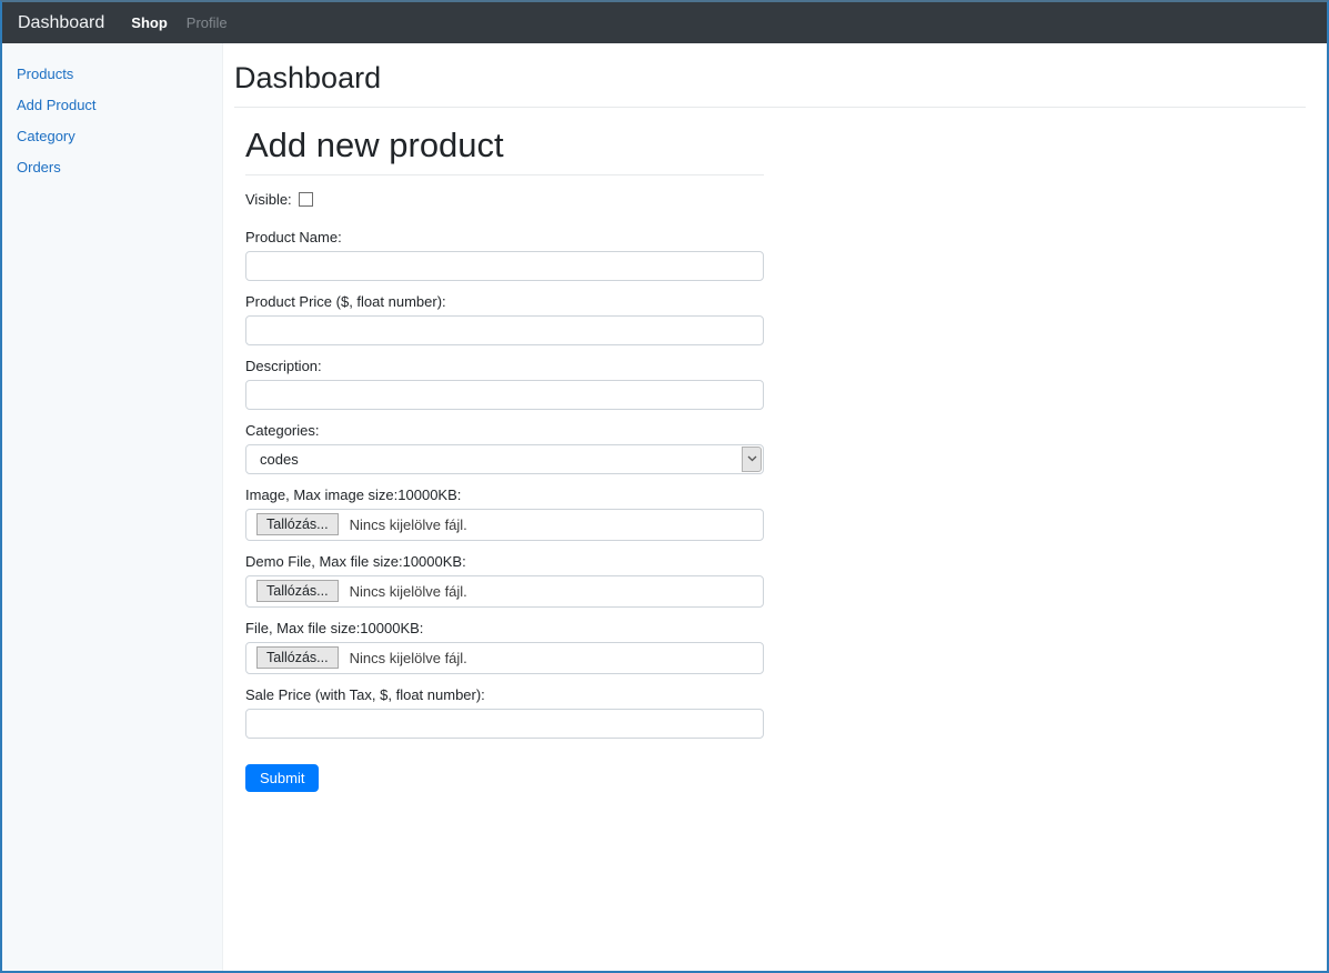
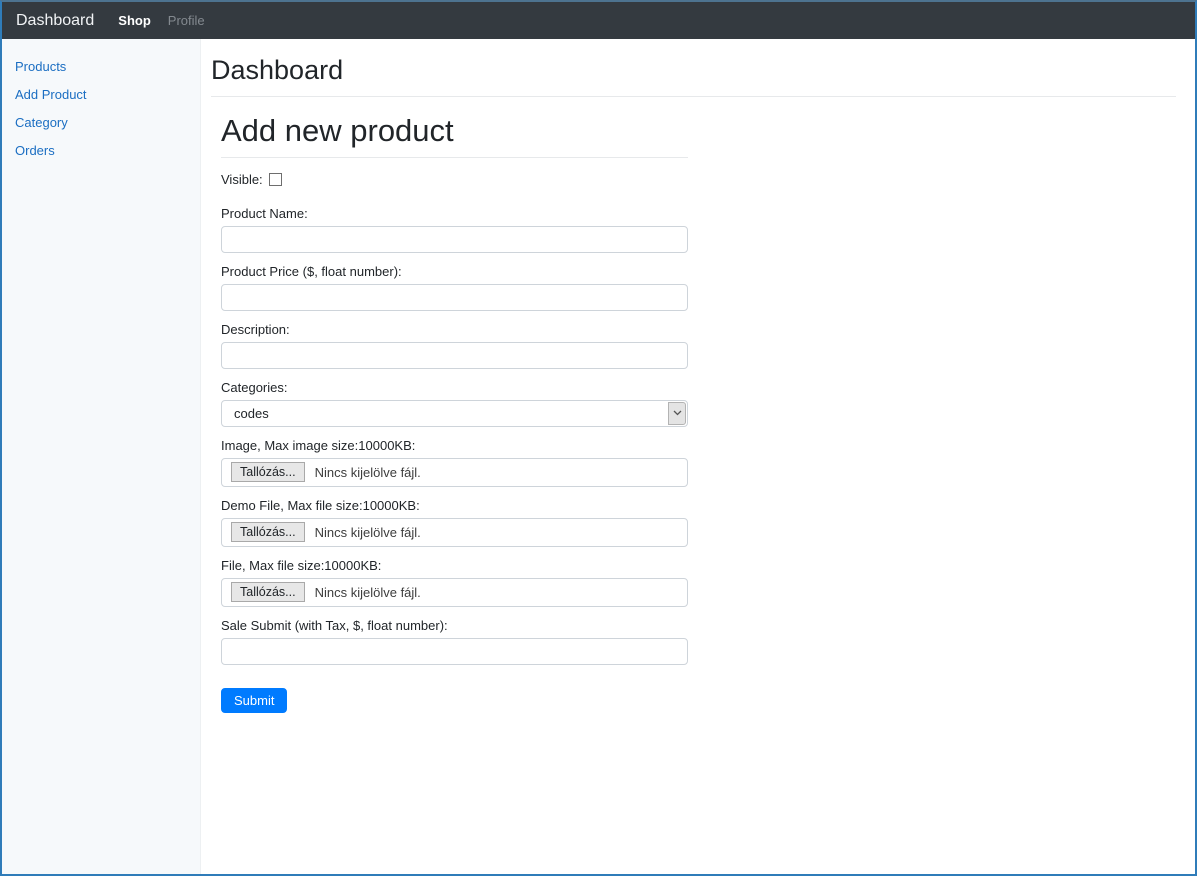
  Dashboard
  Shop
  Profile
  Products
  Add Product
  Category
  Orders
  Dashboard
  Add new product
  Visible:
  Product Name:
  Product Price ($, float number):
  Description:
  Categories:
  codes
  Image, Max image size:10000KB:
  Tallózás...
  Nincs kijelölve fájl.
  Demo File, Max file size:10000KB:
  Tallózás...
  Nincs kijelölve fájl.
  File, Max file size:10000KB:
  Tallózás...
  Nincs kijelölve fájl.
- Sale Price (with Tax, $, float number):
+ Sale Submit (with Tax, $, float number):
  Submit
